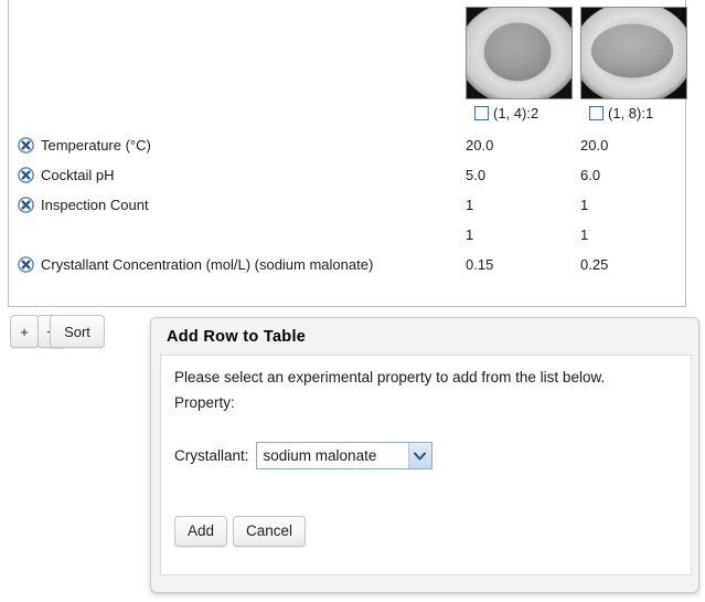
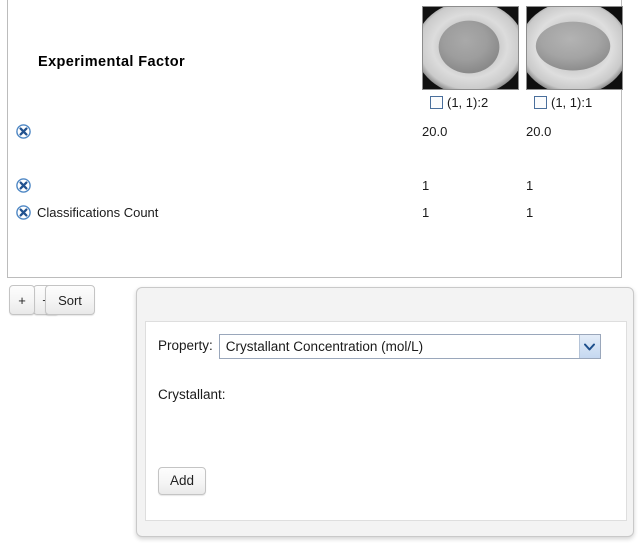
+ Experimental Factor
- (1, 4):2
+ (1, 1):2
- (1, 8):1
+ (1, 1):1
- Temperature (°C)
  20.0
  20.0
- Cocktail pH
- 5.0
- 6.0
- Inspection Count
  1
  1
+ Classifications Count
  1
  1
- Crystallant Concentration (mol/L) (sodium malonate)
- 0.15
- 0.25
  +
  Sort
- Add Row to Table
- Please select an experimental property to add from the list below.
  Property:
+ Crystallant Concentration (mol/L)
  Crystallant:
- sodium malonate
  Add
- Cancel
